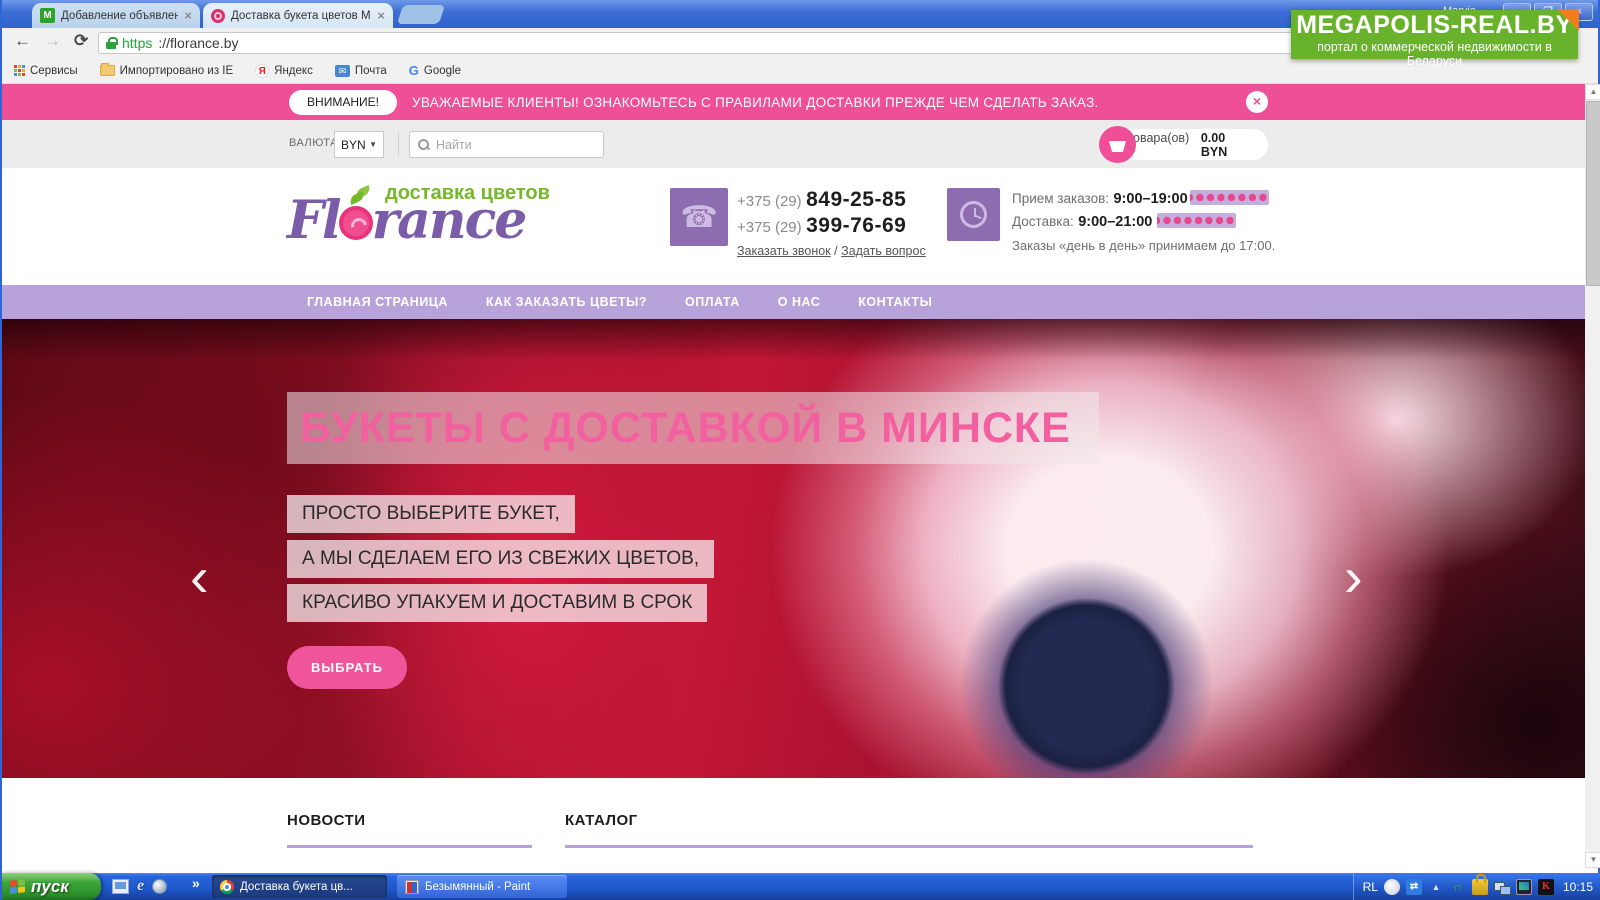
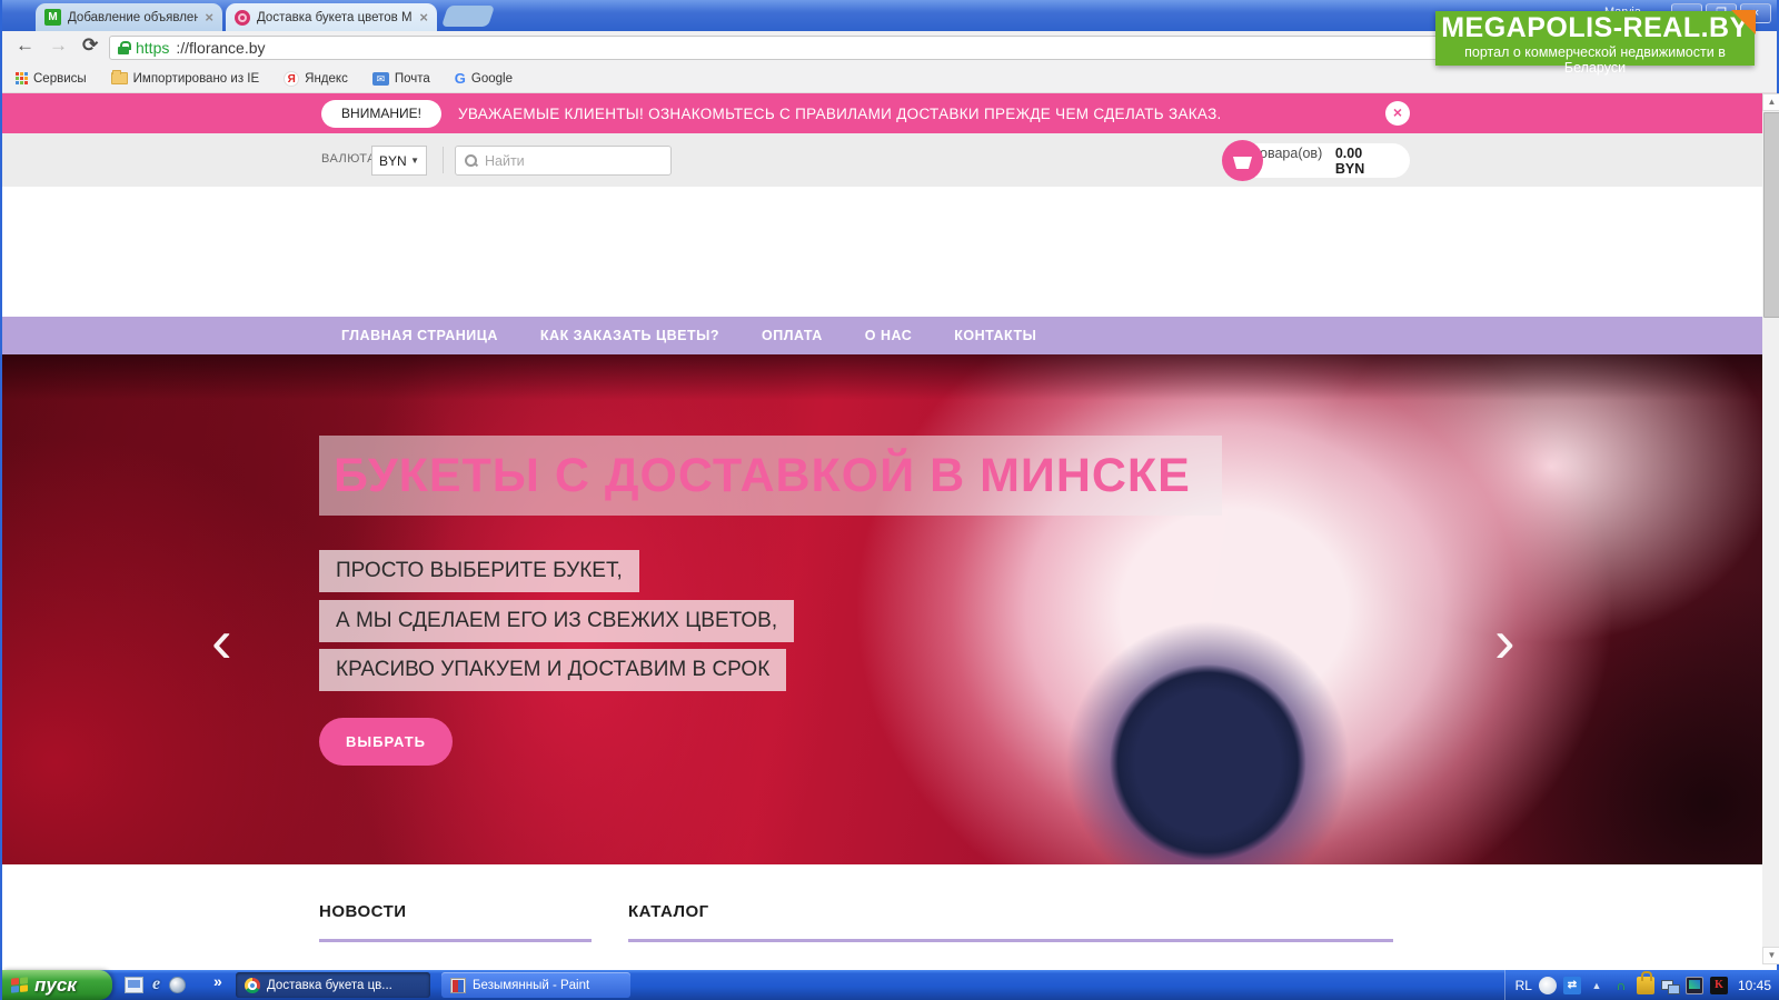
  M
  Добавление объявлен
  ×
  Доставка букета цветов М
  ×
  ×
  ←
  →
  ⟳
  https
  ://florance.by
  Сервисы
  Импортировано из IE
  Я
  Яндекс
  ✉
  Почта
  G
  Google
  MEGAPOLIS-REAL.BY
  портал о коммерческой недвижимости в Беларуси
  ВНИМАНИЕ!
  УВАЖАЕМЫЕ КЛИЕНТЫ! ОЗНАКОМЬТЕСЬ С ПРАВИЛАМИ ДОСТАВКИ ПРЕЖДЕ ЧЕМ СДЕЛАТЬ ЗАКАЗ.
  ×
  ВАЛЮТ
  BYN
  ▼
  Найти
  овара(ов)
  0.00 BYN
- доставка цветов
- Fl rance
- ☎
- +375 (29) 849-25-85
- +375 (29) 399-76-69
- Заказать звонок / Задать вопрос
- Прием заказов: 9:00–19:00
- Доставка: 9:00–21:00
- Заказы «день в день» принимаем до 17:00.
  ГЛАВНАЯ СТРАНИЦА
  КАК ЗАКАЗАТЬ ЦВЕТЫ?
  ОПЛАТА
  О НАС
  КОНТАКТЫ
  БУКЕТЫ С ДОСТАВКОЙ В МИНСКЕ
  ПРОСТО ВЫБЕРИТЕ БУКЕТ,
  А МЫ СДЕЛАЕМ ЕГО ИЗ СВЕЖИХ ЦВЕТОВ,
  КРАСИВО УПАКУЕМ И ДОСТАВИМ В СРОК
  ВЫБРАТЬ
  ‹
  ›
  НОВОСТИ
  КАТАЛОГ
  ▲
  ▼
  пуск
  e
  »
  Доставка букета цв...
  Безымянный - Paint
  RL
  ⇄
  ▲
  ∩
  K
- 10:15
+ 10:45
